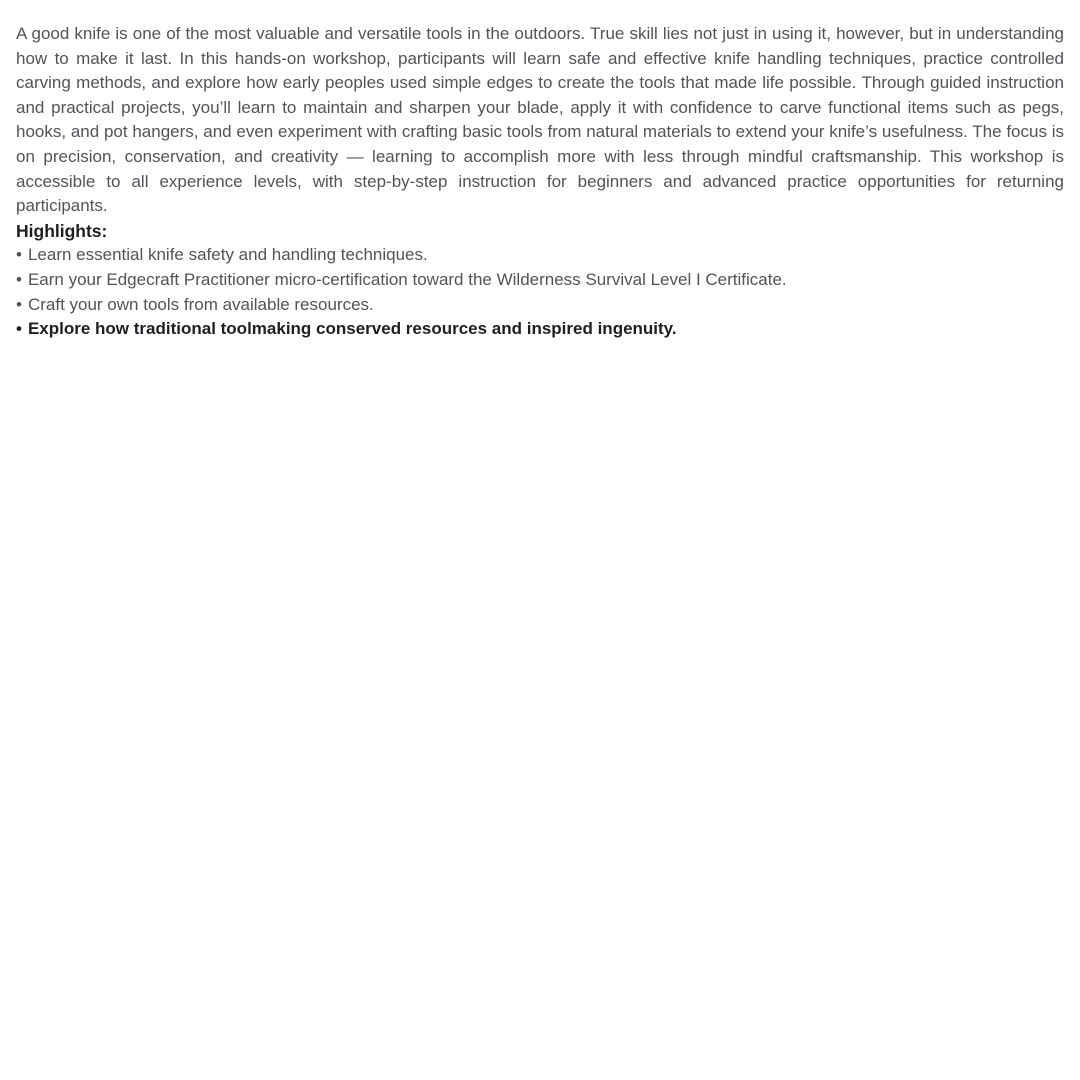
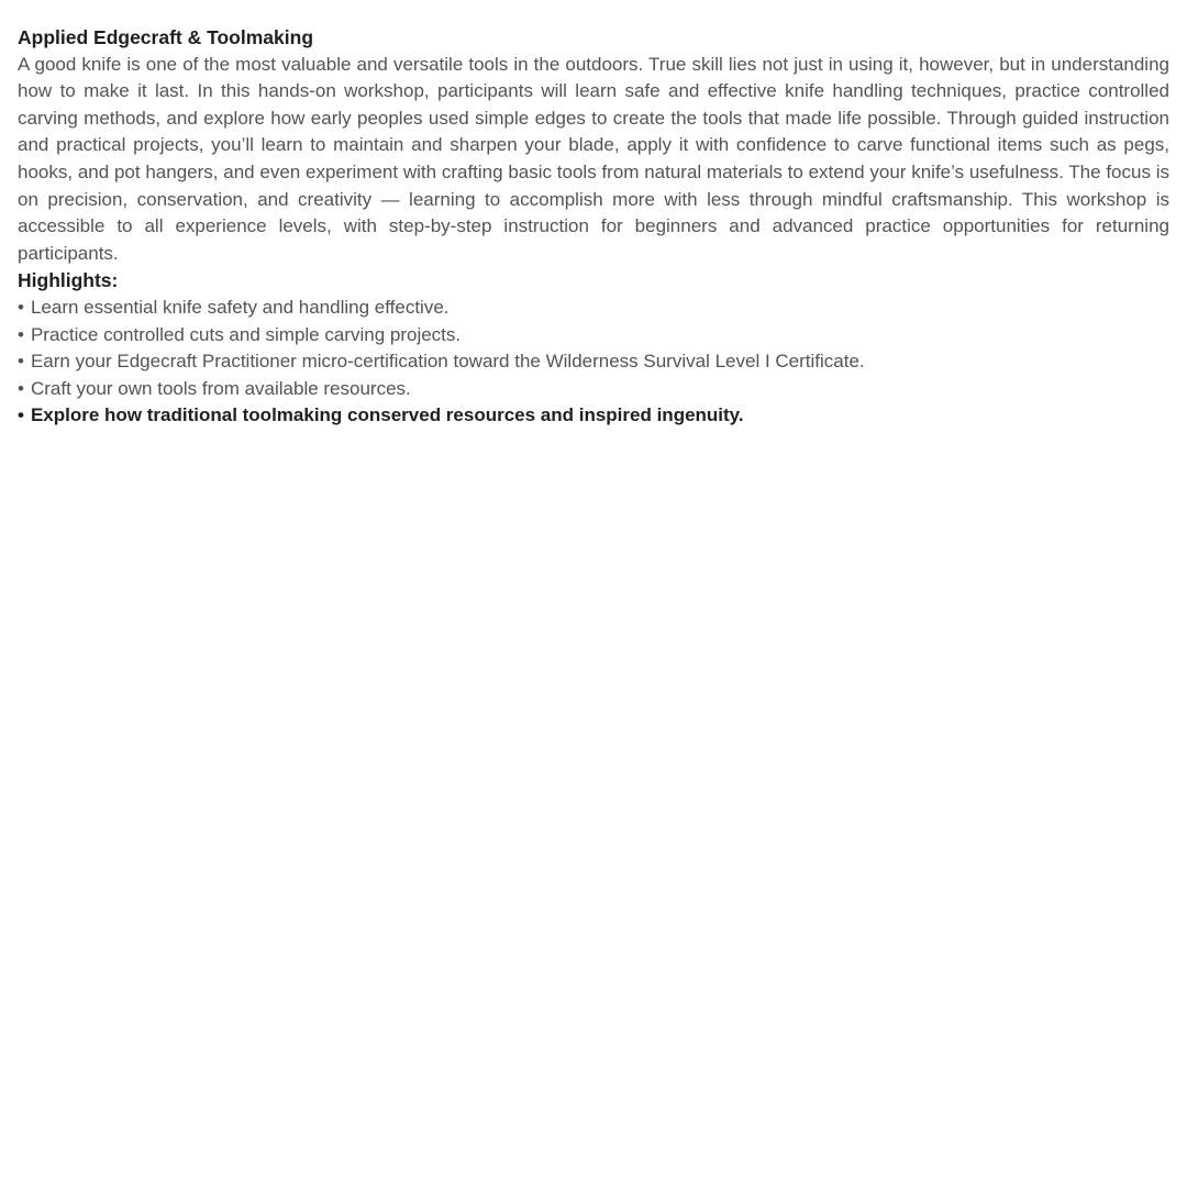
+ Applied Edgecraft & Toolmaking
  A good knife is one of the most valuable and versatile tools in the outdoors. True skill lies not just in using it, however, but in understanding how to make it last. In this hands-on workshop, participants will learn safe and effective knife handling techniques, practice controlled carving methods, and explore how early peoples used simple edges to create the tools that made life possible. Through guided instruction and practical projects, you’ll learn to maintain and sharpen your blade, apply it with confidence to carve functional items such as pegs, hooks, and pot hangers, and even experiment with crafting basic tools from natural materials to extend your knife’s usefulness. The focus is on precision, conservation, and creativity — learning to accomplish more with less through mindful craftsmanship. This workshop is accessible to all experience levels, with step-by-step instruction for beginners and advanced practice opportunities for returning participants.
  Highlights:
- • Learn essential knife safety and handling techniques.
+ • Learn essential knife safety and handling effective.
+ • Practice controlled cuts and simple carving projects.
  • Earn your Edgecraft Practitioner micro-certification toward the Wilderness Survival Level I Certificate.
  • Craft your own tools from available resources.
  • Explore how traditional toolmaking conserved resources and inspired ingenuity.
